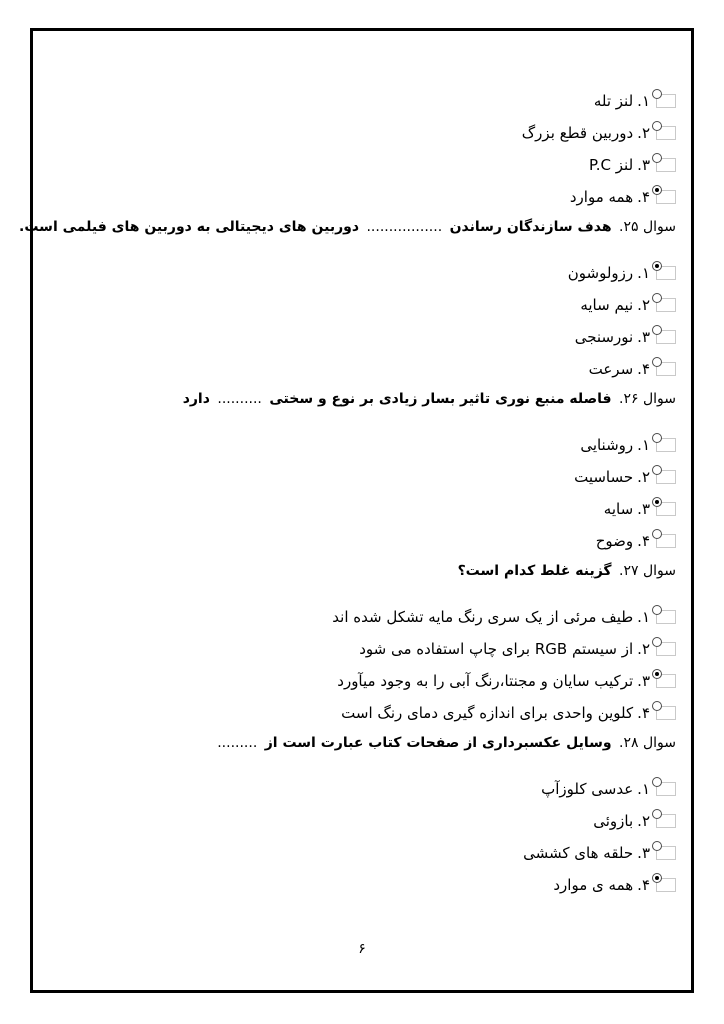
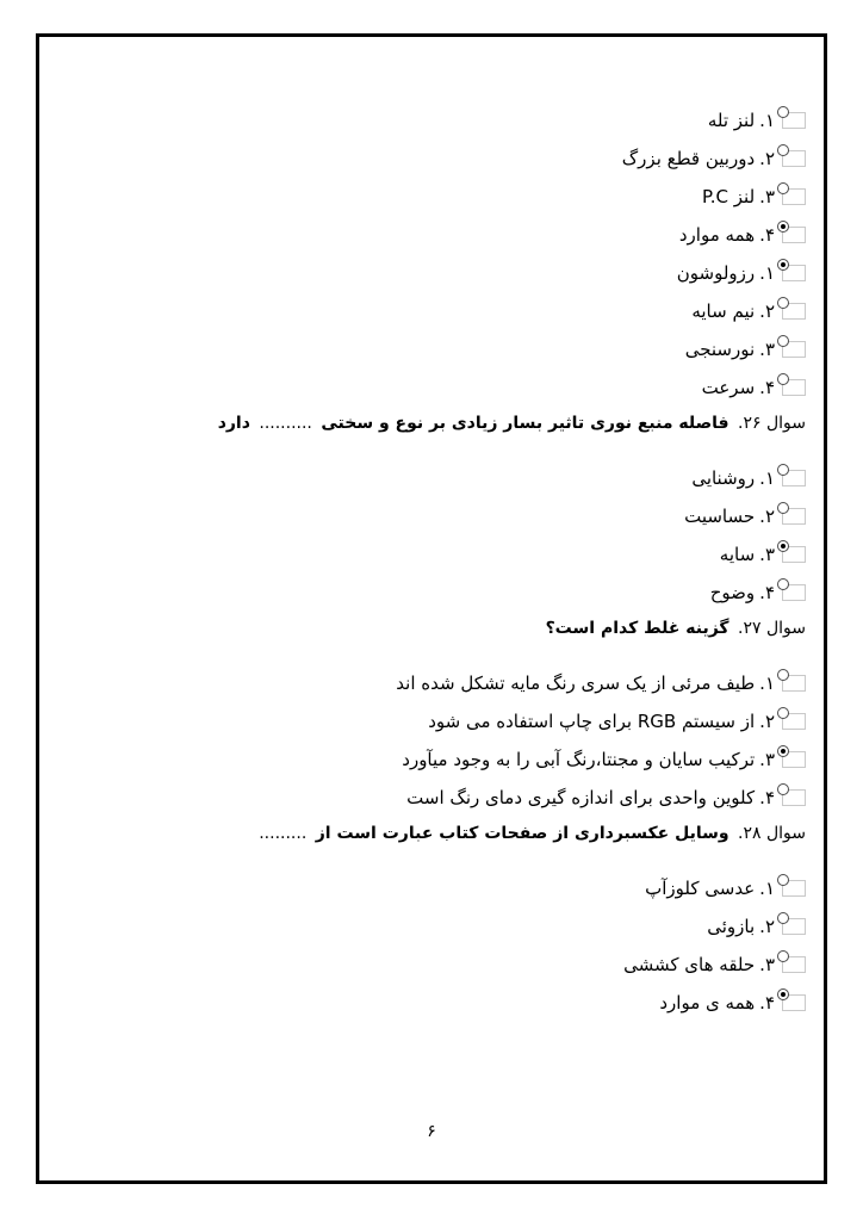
  ۱.لنز تله
  ۲.دوربین قطع بزرگ
  ۳.لنز P.C
  ۴.همه موارد
- سوال ۲۵. هدف سازندگان رساندن ................. دوربین های دیجیتالی به دوربین های فیلمی است.
  ۱.رزولوشون
  ۲.نیم سایه
  ۳.نورسنجی
  ۴.سرعت
  سوال ۲۶. فاصله منبع نوری تاثیر بسار زیادی بر نوع و سختی .......... دارد
  ۱.روشنایی
  ۲.حساسیت
  ۳.سایه
  ۴.وضوح
  سوال ۲۷. گزینه غلط کدام است؟
  ۱.طیف مرئی از یک سری رنگ مایه تشکل شده اند
  ۲.از سیستم RGB برای چاپ استفاده می شود
  ۳.ترکیب سایان و مجنتا،رنگ آبی را به وجود میآورد
  ۴.کلوین واحدی برای اندازه گیری دمای رنگ است
  سوال ۲۸. وسایل عکسبرداری از صفحات کتاب عبارت است از .........
  ۱.عدسی کلوزآپ
  ۲.بازوئی
  ۳.حلقه های کششی
  ۴.همه ی موارد
  ۶
